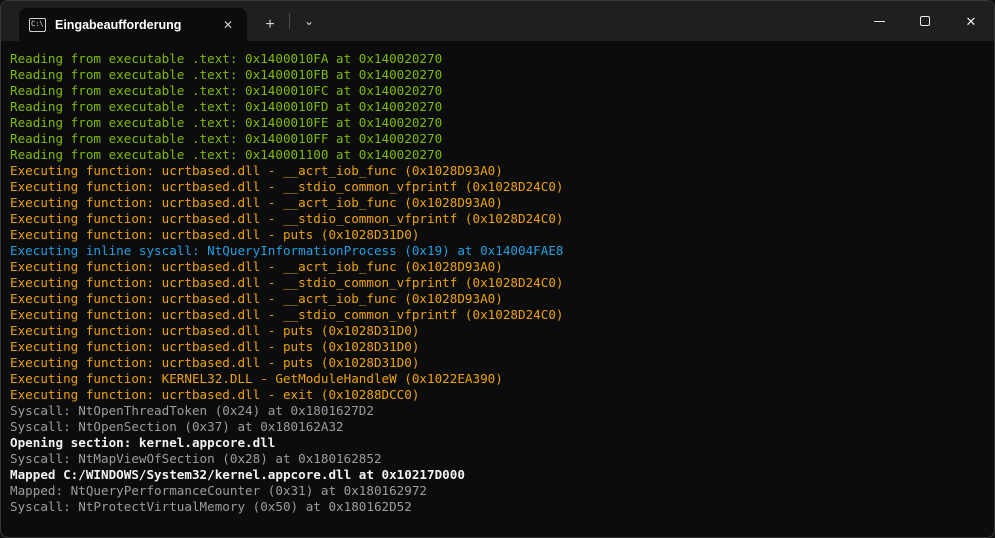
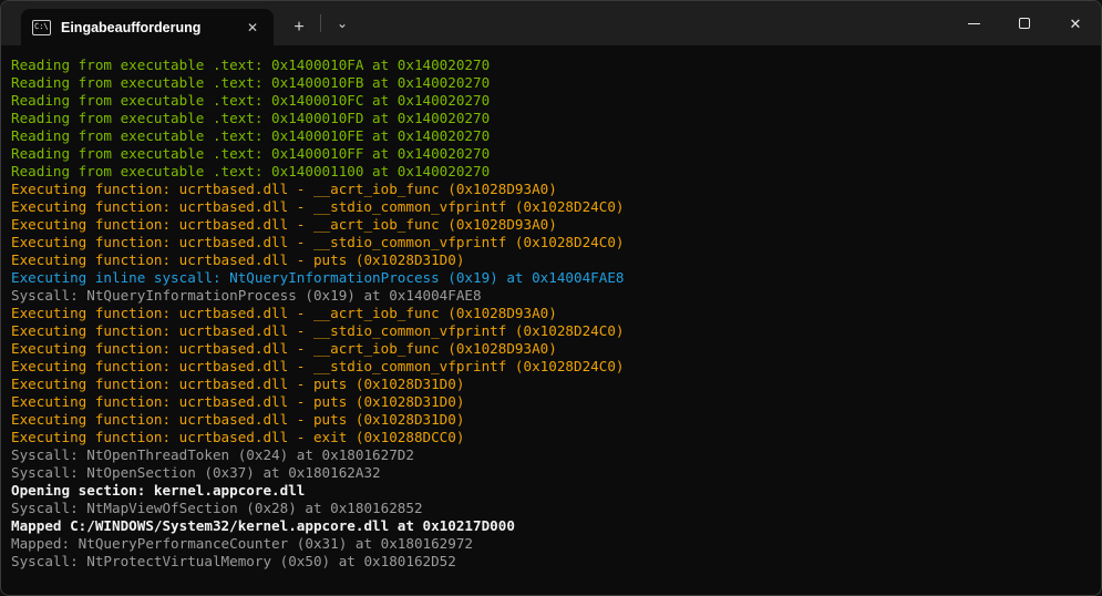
  C:\
  Eingabeaufforderung
  ✕
  +
  ⌄
  ✕
  Reading from executable .text: 0x1400010FA at 0x140020270
  Reading from executable .text: 0x1400010FB at 0x140020270
  Reading from executable .text: 0x1400010FC at 0x140020270
  Reading from executable .text: 0x1400010FD at 0x140020270
  Reading from executable .text: 0x1400010FE at 0x140020270
  Reading from executable .text: 0x1400010FF at 0x140020270
  Reading from executable .text: 0x140001100 at 0x140020270
  Executing function: ucrtbased.dll - __acrt_iob_func (0x1028D93A0)
  Executing function: ucrtbased.dll - __stdio_common_vfprintf (0x1028D24C0)
  Executing function: ucrtbased.dll - __acrt_iob_func (0x1028D93A0)
  Executing function: ucrtbased.dll - __stdio_common_vfprintf (0x1028D24C0)
  Executing function: ucrtbased.dll - puts (0x1028D31D0)
  Executing inline syscall: NtQueryInformationProcess (0x19) at 0x14004FAE8
+ Syscall: NtQueryInformationProcess (0x19) at 0x14004FAE8
  Executing function: ucrtbased.dll - __acrt_iob_func (0x1028D93A0)
  Executing function: ucrtbased.dll - __stdio_common_vfprintf (0x1028D24C0)
  Executing function: ucrtbased.dll - __acrt_iob_func (0x1028D93A0)
  Executing function: ucrtbased.dll - __stdio_common_vfprintf (0x1028D24C0)
  Executing function: ucrtbased.dll - puts (0x1028D31D0)
  Executing function: ucrtbased.dll - puts (0x1028D31D0)
  Executing function: ucrtbased.dll - puts (0x1028D31D0)
- Executing function: KERNEL32.DLL - GetModuleHandleW (0x1022EA390)
  Executing function: ucrtbased.dll - exit (0x10288DCC0)
  Syscall: NtOpenThreadToken (0x24) at 0x1801627D2
  Syscall: NtOpenSection (0x37) at 0x180162A32
  Opening section: kernel.appcore.dll
  Syscall: NtMapViewOfSection (0x28) at 0x180162852
  Mapped C:/WINDOWS/System32/kernel.appcore.dll at 0x10217D000
  Mapped: NtQueryPerformanceCounter (0x31) at 0x180162972
  Syscall: NtProtectVirtualMemory (0x50) at 0x180162D52
